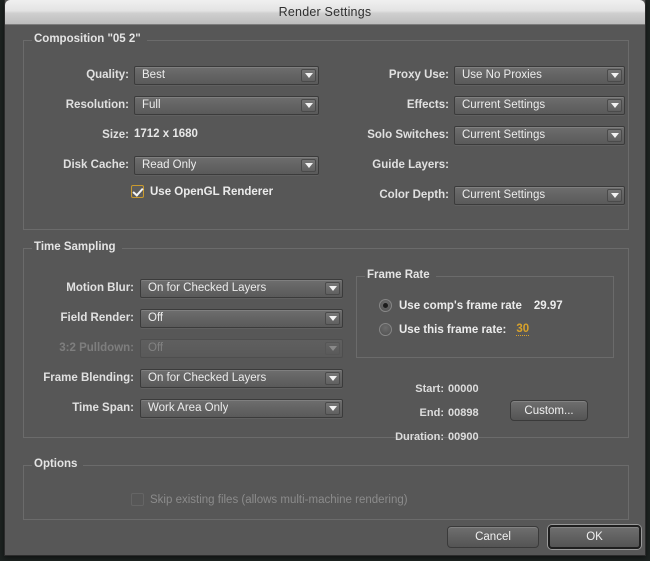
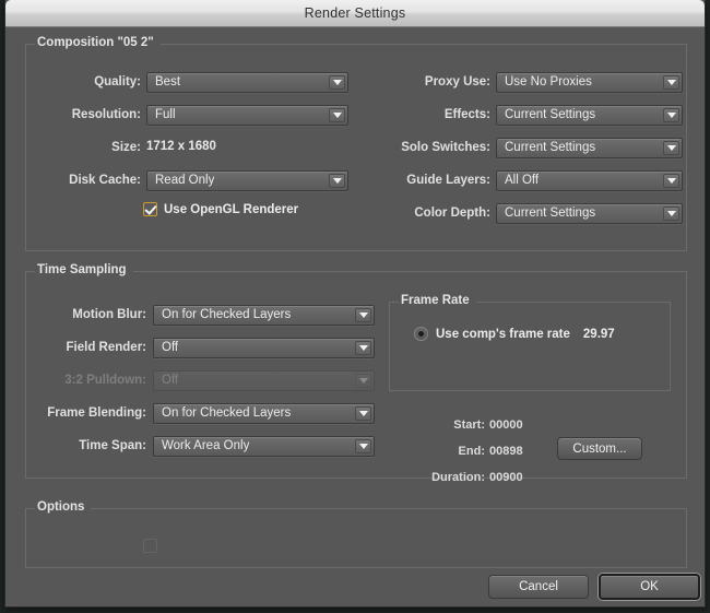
  Render Settings
  Composition "05 2"
  Quality:
  Resolution:
  Size:
  Disk Cache:
  Best
  Full
  1712 x 1680
  Read Only
  Use OpenGL Renderer
  Proxy Use:
  Effects:
  Solo Switches:
  Guide Layers:
  Color Depth:
  Use No Proxies
  Current Settings
  Current Settings
+ All Off
  Current Settings
  Time Sampling
  Motion Blur:
  Field Render:
  3:2 Pulldown:
  Frame Blending:
  Time Span:
  On for Checked Layers
  Off
  Off
  On for Checked Layers
  Work Area Only
  Frame Rate
  Use comp's frame rate
  29.97
- Use this frame rate:
- 30
  Start:
  00000
  End:
  00898
  Duration:
  00900
  Custom...
  Options
- Skip existing files (allows multi-machine rendering)
  Cancel
  OK
